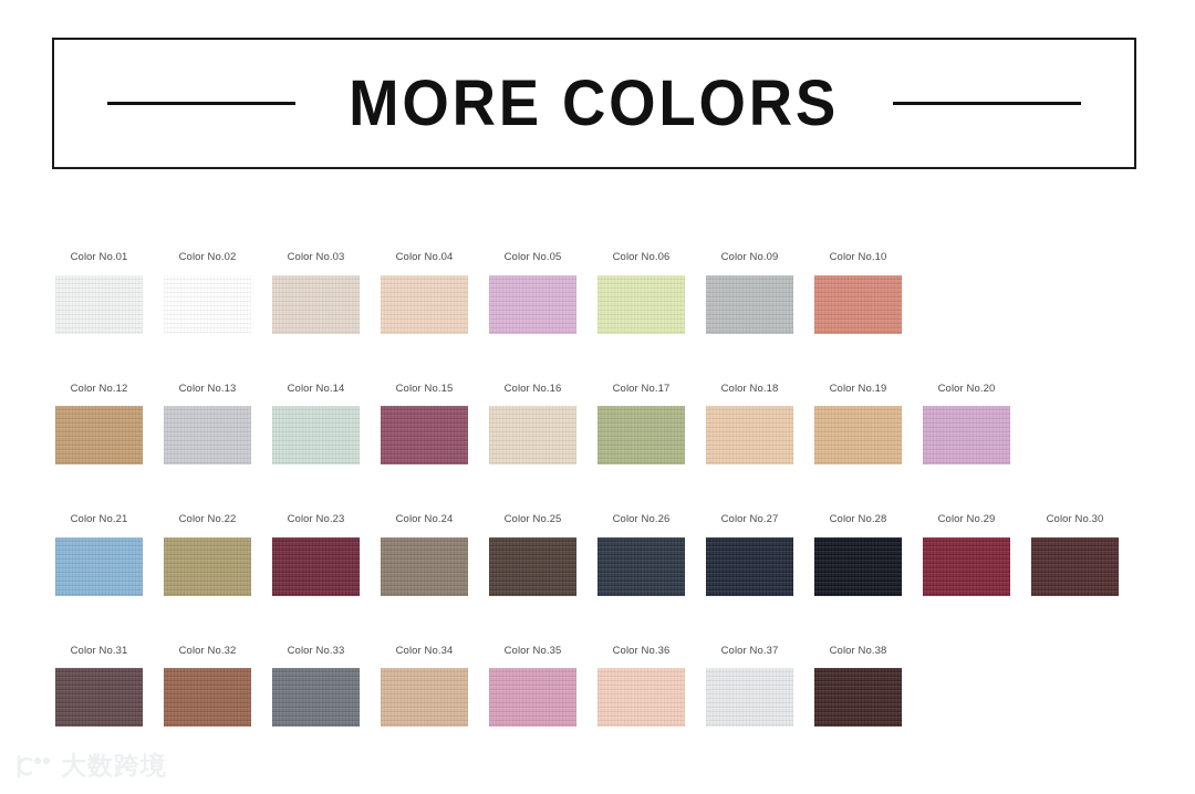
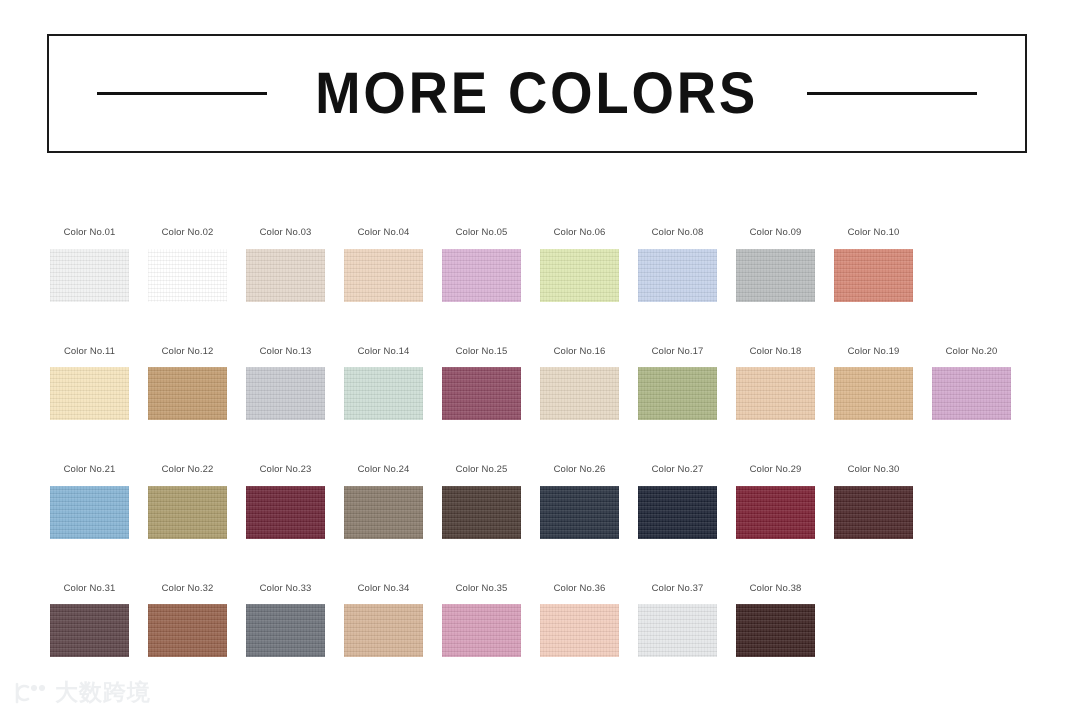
  MORE COLORS
  Color No.01
  Color No.02
  Color No.03
  Color No.04
  Color No.05
  Color No.06
+ Color No.08
  Color No.09
  Color No.10
+ Color No.11
  Color No.12
  Color No.13
  Color No.14
  Color No.15
  Color No.16
  Color No.17
  Color No.18
  Color No.19
  Color No.20
  Color No.21
  Color No.22
  Color No.23
  Color No.24
  Color No.25
  Color No.26
  Color No.27
- Color No.28
  Color No.29
  Color No.30
  Color No.31
  Color No.32
  Color No.33
  Color No.34
  Color No.35
  Color No.36
  Color No.37
  Color No.38
